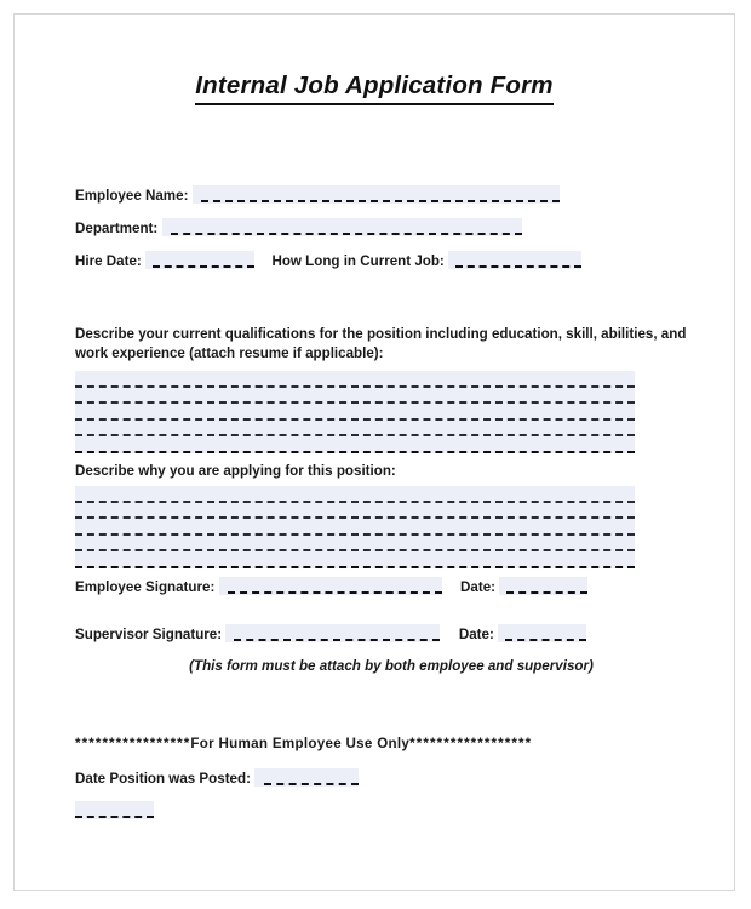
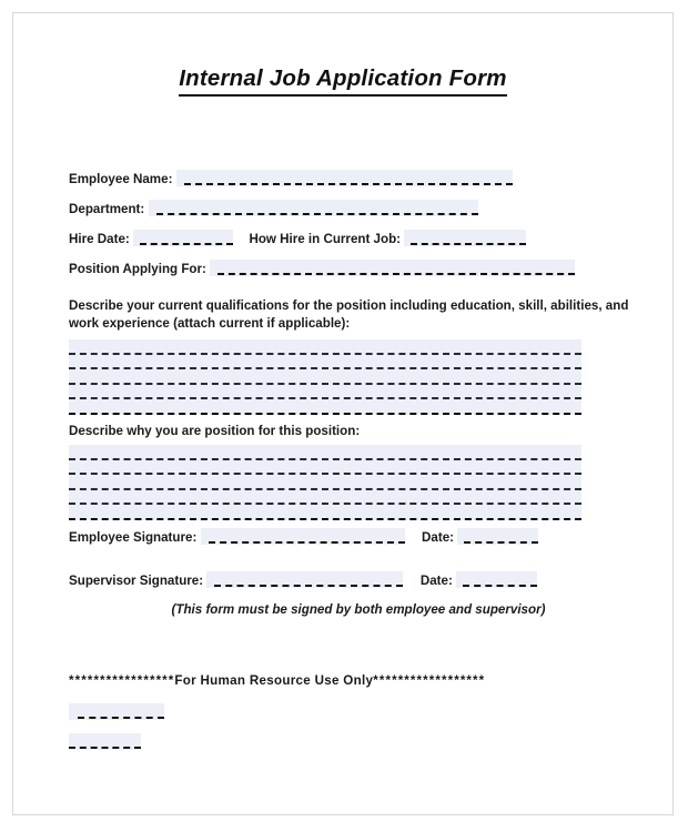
  Internal Job Application Form
  Employee Name:
  Department:
- Hire Date: How Long in Current Job:
+ Hire Date: How Hire in Current Job:
+ Position Applying For:
- Describe your current qualifications for the position including education, skill, abilities, and work experience (attach resume if applicable):
+ Describe your current qualifications for the position including education, skill, abilities, and work experience (attach current if applicable):
- Describe why you are applying for this position:
+ Describe why you are position for this position:
  Employee Signature: Date:
  Supervisor Signature: Date:
- (This form must be attach by both employee and supervisor)
+ (This form must be signed by both employee and supervisor)
- *****************For Human Employee Use Only******************
+ *****************For Human Resource Use Only******************
- Date Position was Posted:
